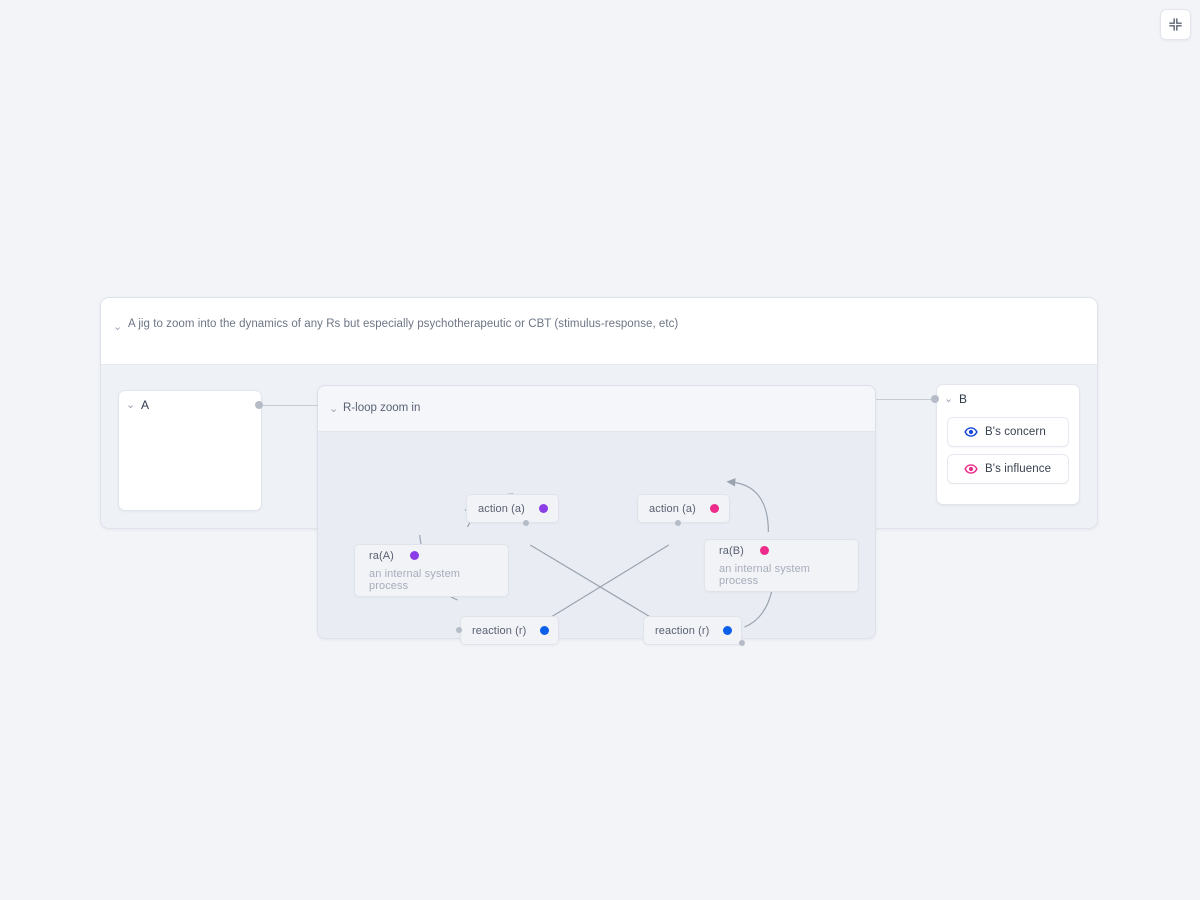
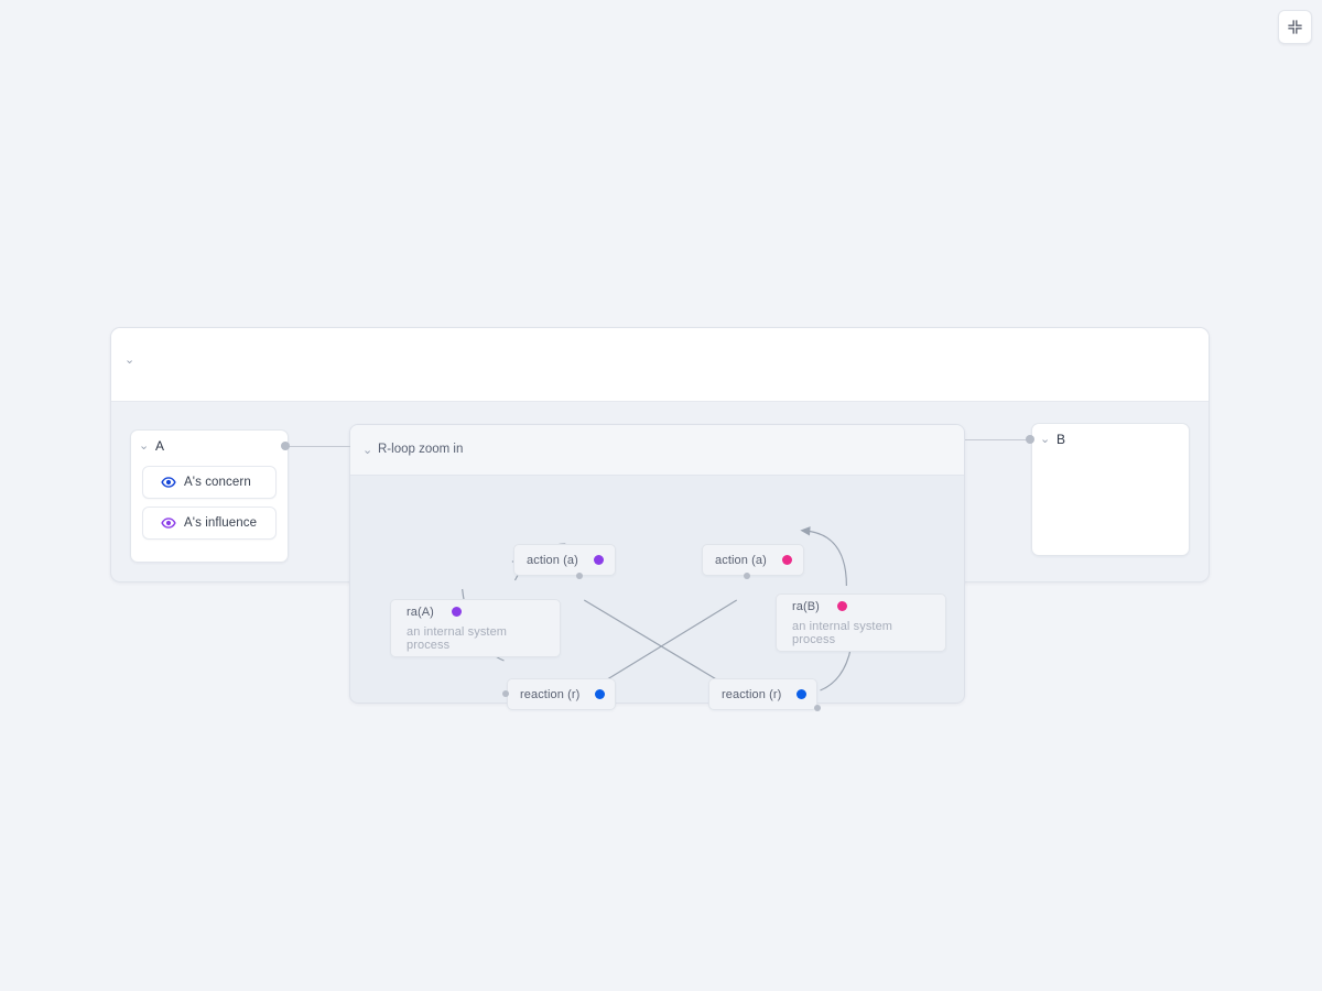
  ⌄
- A jig to zoom into the dynamics of any Rs but especially psychotherapeutic or CBT (stimulus-response, etc)
  ⌄
  A
+ A's concern
+ A's influence
  ⌄
  B
- B's concern
- B's influence
  ⌄
  R-loop zoom in
  action (a)
  ra(A)
  an internal system process
  reaction (r)
  action (a)
  ra(B)
  an internal system process
  reaction (r)
